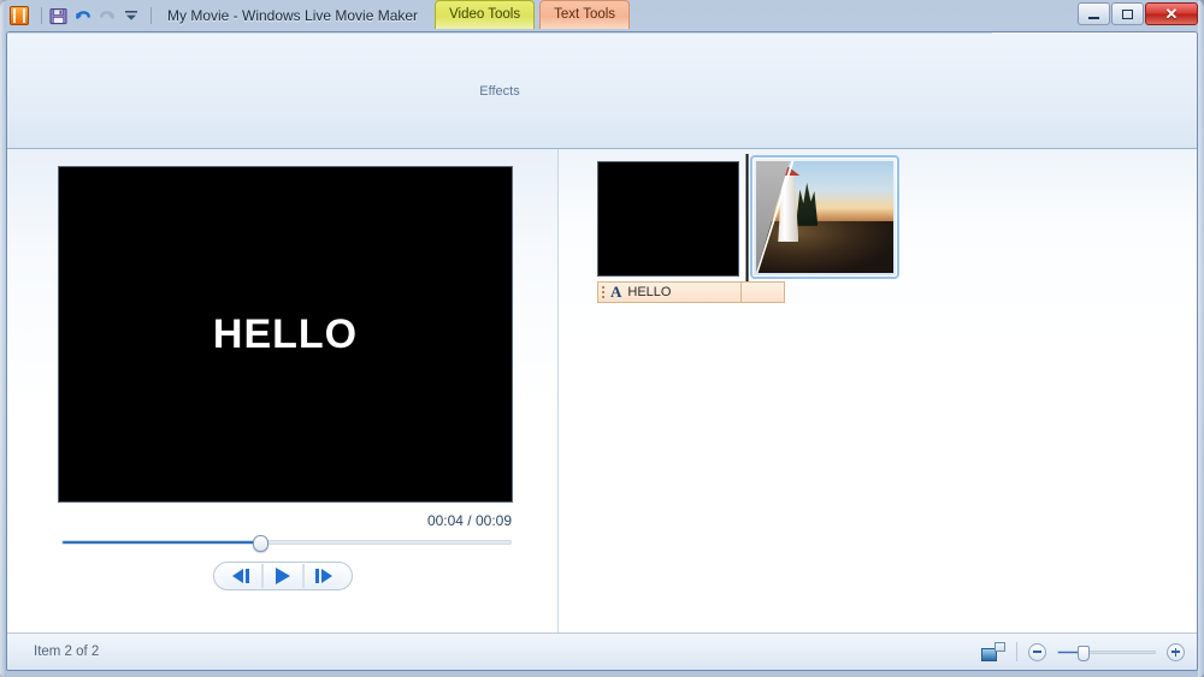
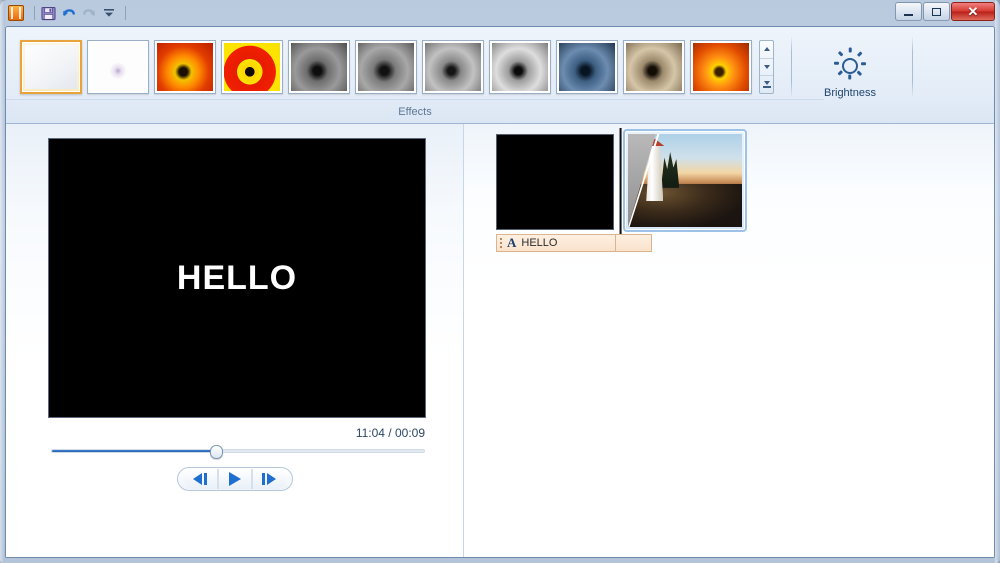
- My Movie - Windows Live Movie Maker
- Video Tools
- Text Tools
  ✕
+ Brightness
  Effects
  HELLO
- 00:04 / 00:09
+ 11:04 / 00:09
  A
  HELLO
- Item 2 of 2
